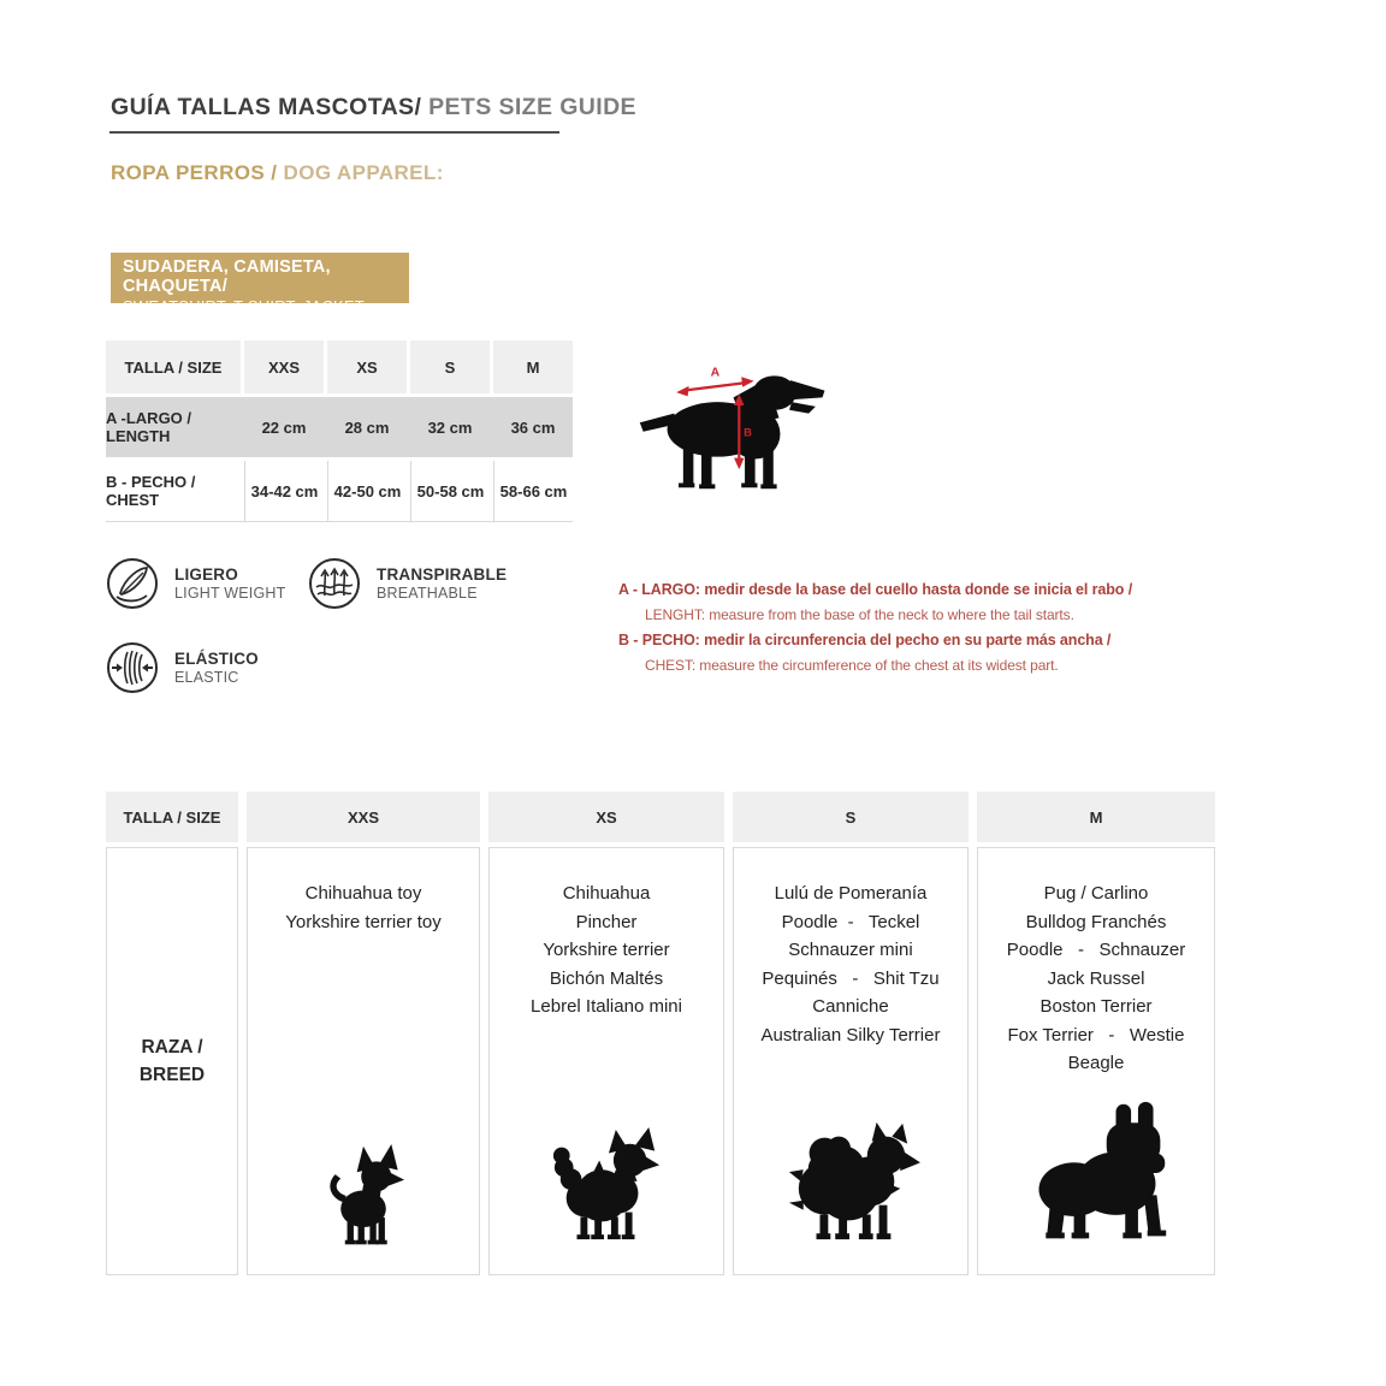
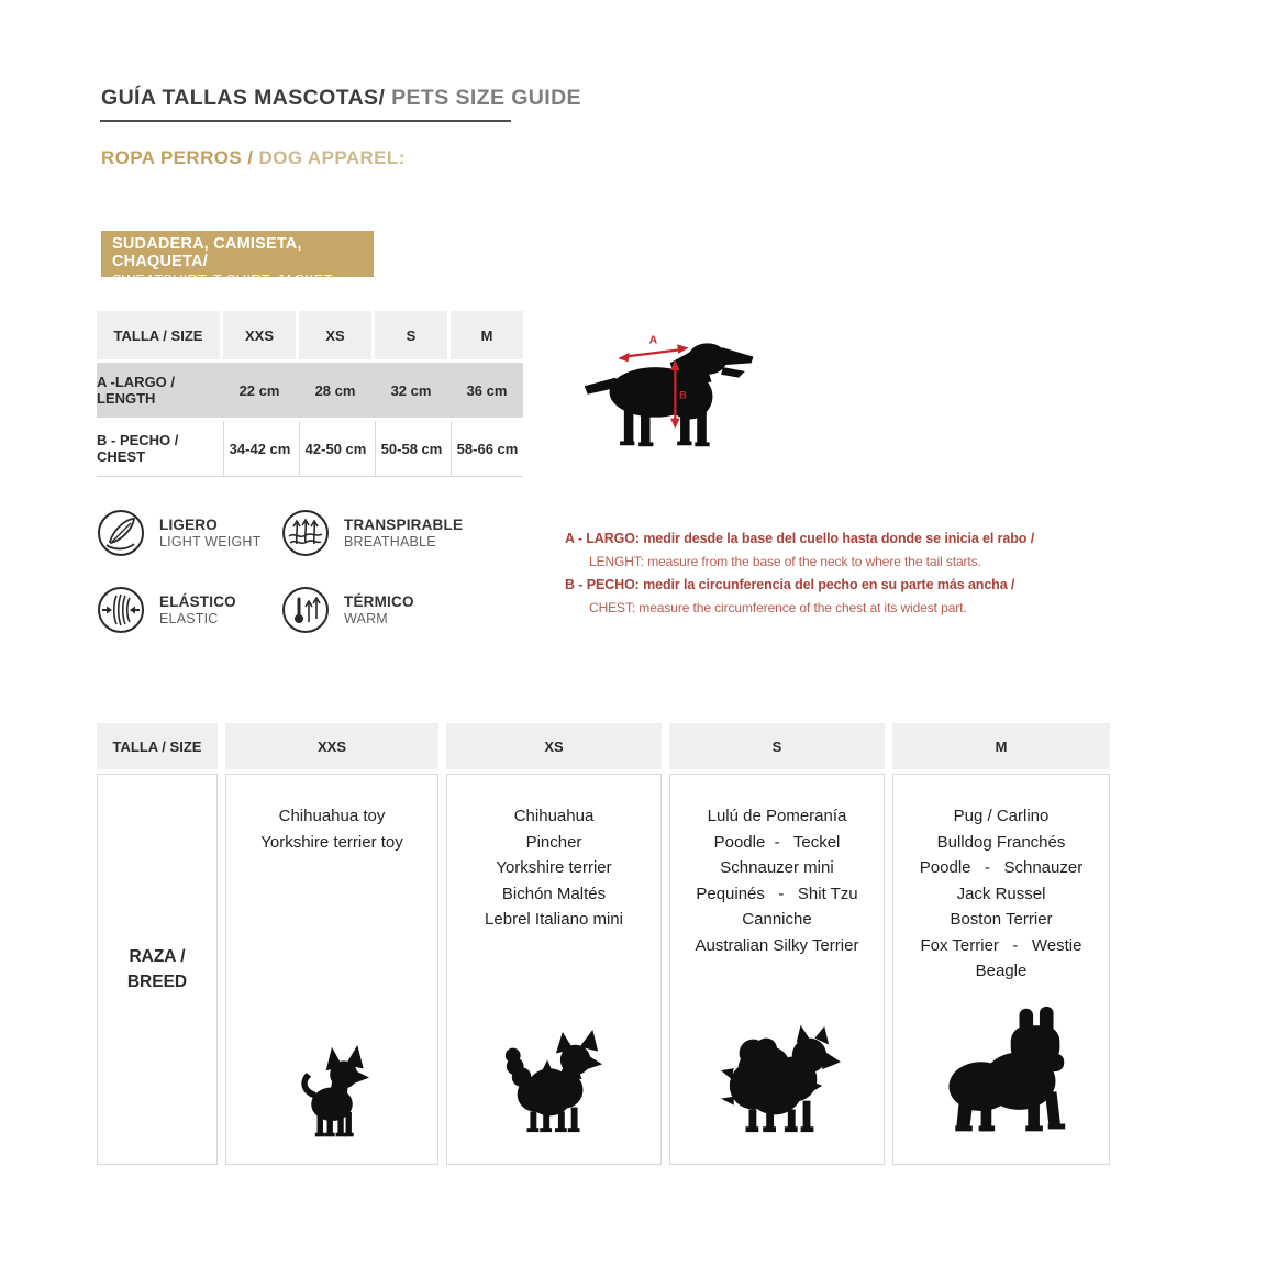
  GUÍA TALLAS MASCOTAS/ PETS SIZE GUIDE
  ROPA PERROS / DOG APPAREL:
  SUDADERA, CAMISETA, CHAQUETA/
  SWEATSHIRT, T-SHIRT, JACKET
  TALLA / SIZE
  XXS
  XS
  S
  M
  A -LARGO / LENGTH
  22 cm
  28 cm
  32 cm
  36 cm
  B - PECHO / CHEST
  34-42 cm
  42-50 cm
  50-58 cm
  58-66 cm
  A
  B
  LIGERO
  LIGHT WEIGHT
  TRANSPIRABLE
  BREATHABLE
  ELÁSTICO
  ELASTIC
+ TÉRMICO
+ WARM
  A - LARGO: medir desde la base del cuello hasta donde se inicia el rabo /
  LENGHT: measure from the base of the neck to where the tail starts.
  B - PECHO: medir la circunferencia del pecho en su parte más ancha /
  CHEST: measure the circumference of the chest at its widest part.
  TALLA / SIZE
  XXS
  XS
  S
  M
  RAZA /
  BREED
  Chihuahua toy
  Yorkshire terrier toy
  Chihuahua
  Pincher
  Yorkshire terrier
  Bichón Maltés
  Lebrel Italiano mini
  Lulú de Pomeranía
  Poodle - Teckel
  Schnauzer mini
  Pequinés - Shit Tzu
  Canniche
  Australian Silky Terrier
  Pug / Carlino
  Bulldog Franchés
  Poodle - Schnauzer
  Jack Russel
  Boston Terrier
  Fox Terrier - Westie
  Beagle
